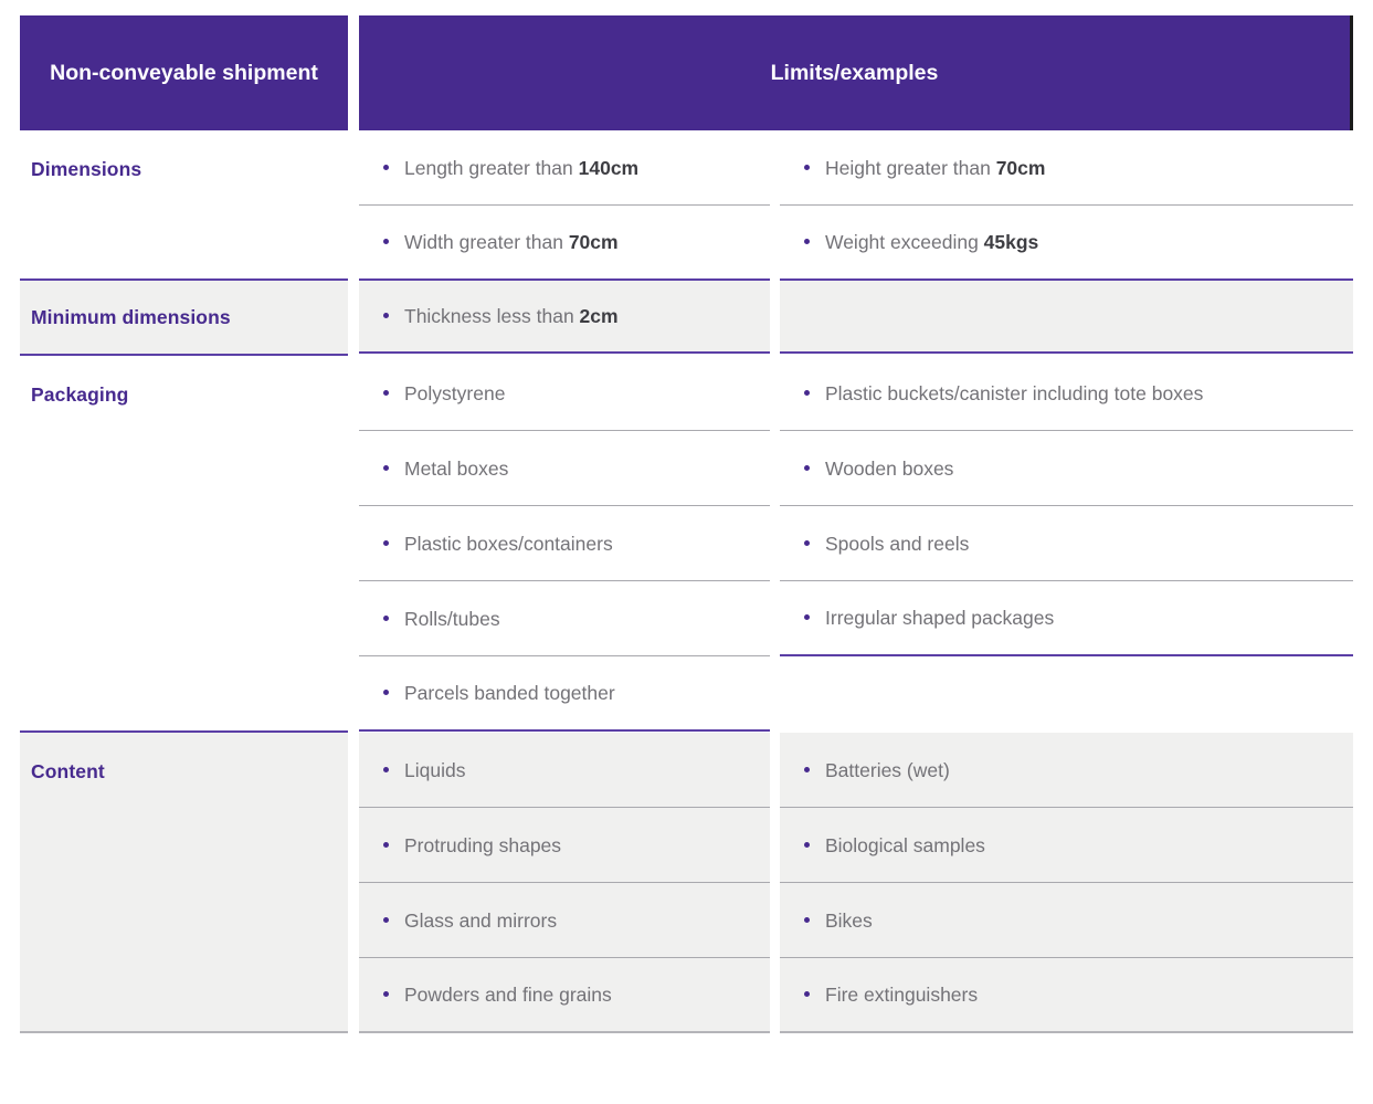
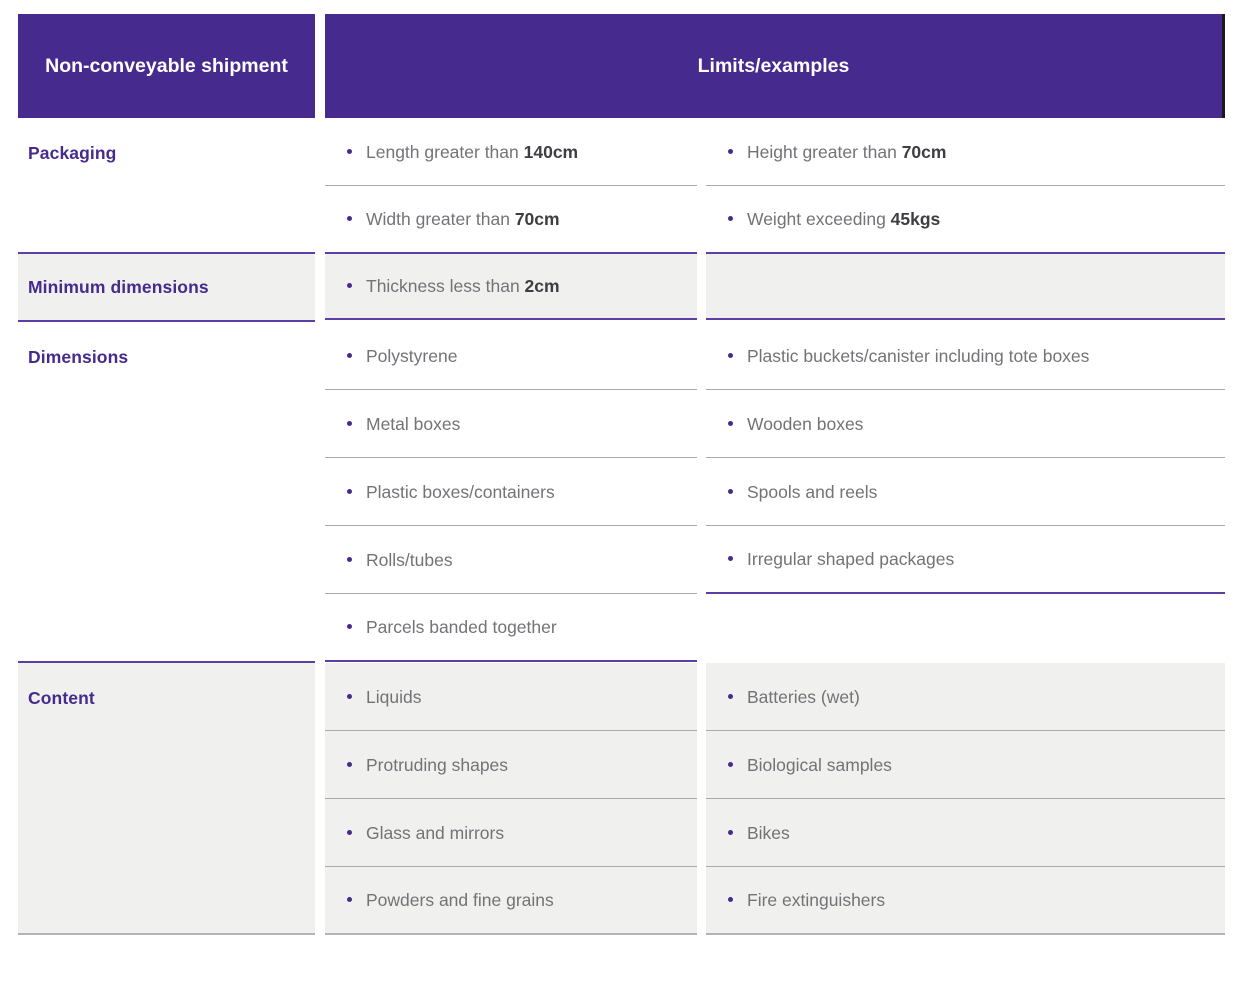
  Non-conveyable shipment
  Limits/examples
- Dimensions
+ Packaging
  Length greater than 140cm
  Width greater than 70cm
  Height greater than 70cm
  Weight exceeding 45kgs
  Minimum dimensions
  Thickness less than 2cm
- Packaging
+ Dimensions
  Polystyrene
  Metal boxes
  Plastic boxes/containers
  Rolls/tubes
  Parcels banded together
  Plastic buckets/canister including tote boxes
  Wooden boxes
  Spools and reels
  Irregular shaped packages
  Content
  Liquids
  Protruding shapes
  Glass and mirrors
  Powders and fine grains
  Batteries (wet)
  Biological samples
  Bikes
  Fire extinguishers
